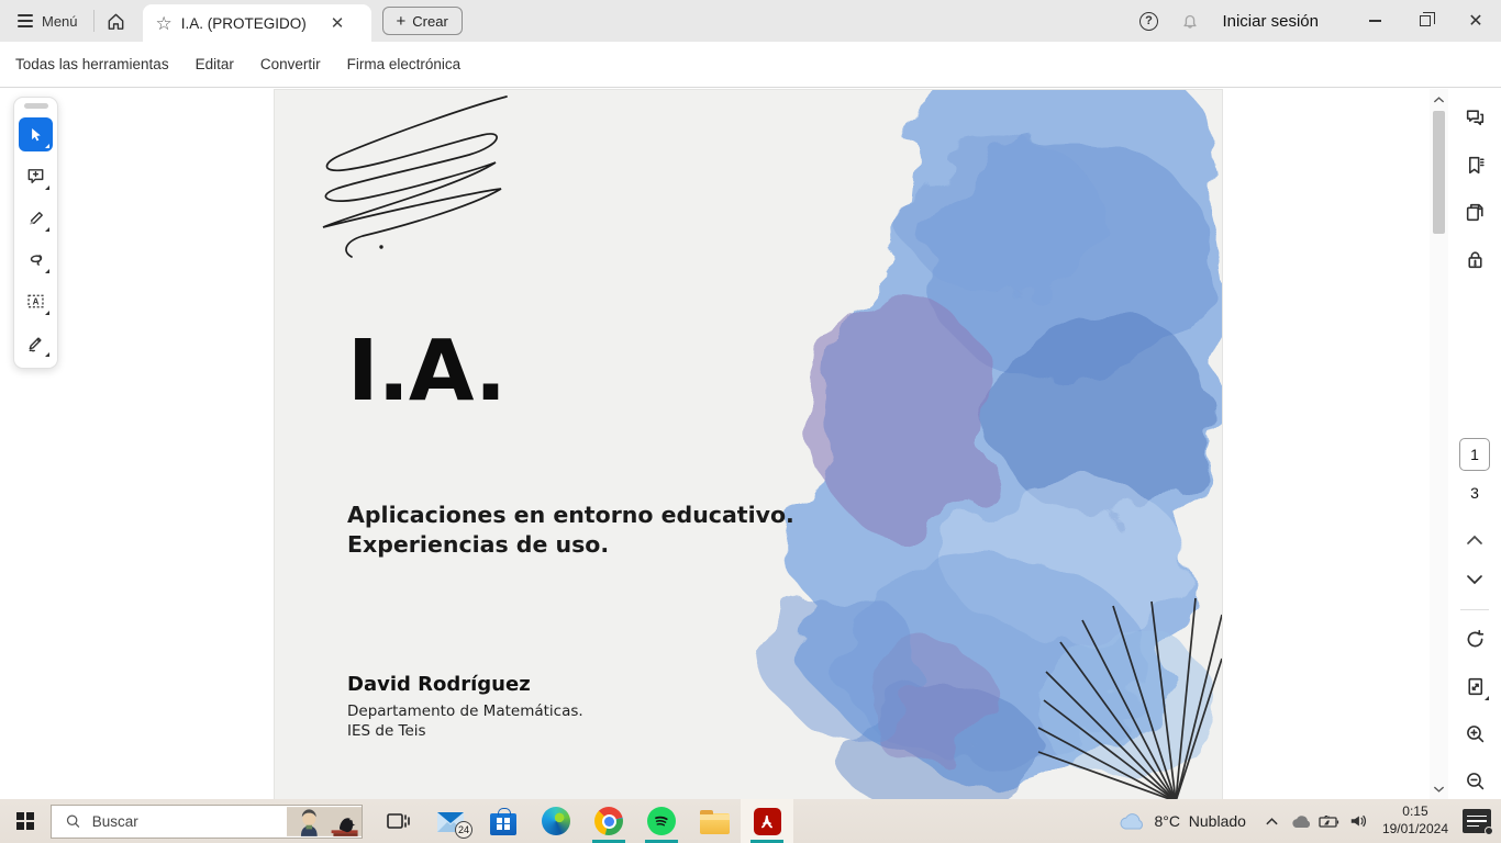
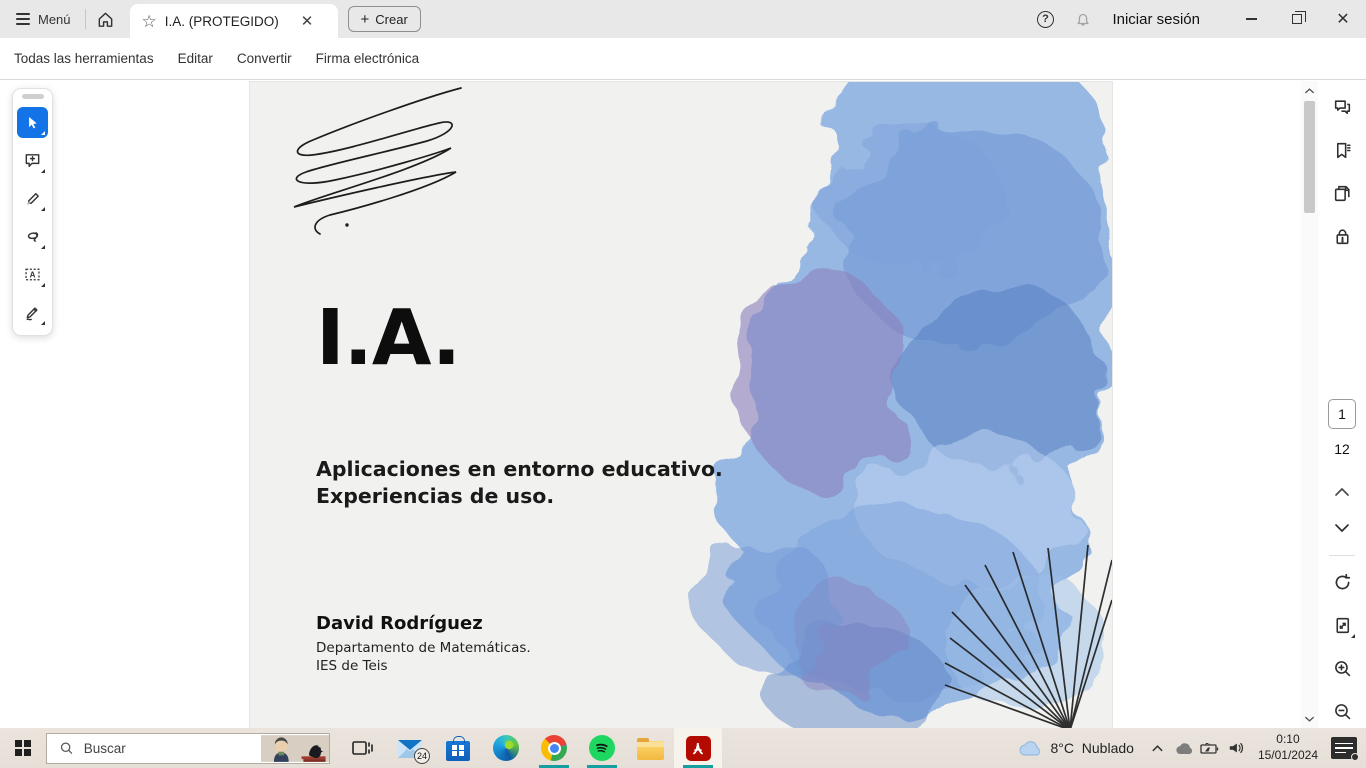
  Menú
  ☆
  I.A. (PROTEGIDO)
  ✕
  +
  Crear
  ?
  Iniciar sesión
  ✕
  Todas las herramientas
  Editar
  Convertir
  Firma electrónica
  A
  I.A.
  Aplicaciones en entorno educativo.
  Experiencias de uso.
  David Rodríguez
  Departamento de Matemáticas.
  IES de Teis
  1
- 3
+ 12
  Buscar
  24
  8°C Nublado
- 0:15
+ 0:10
- 19/01/2024
+ 15/01/2024
